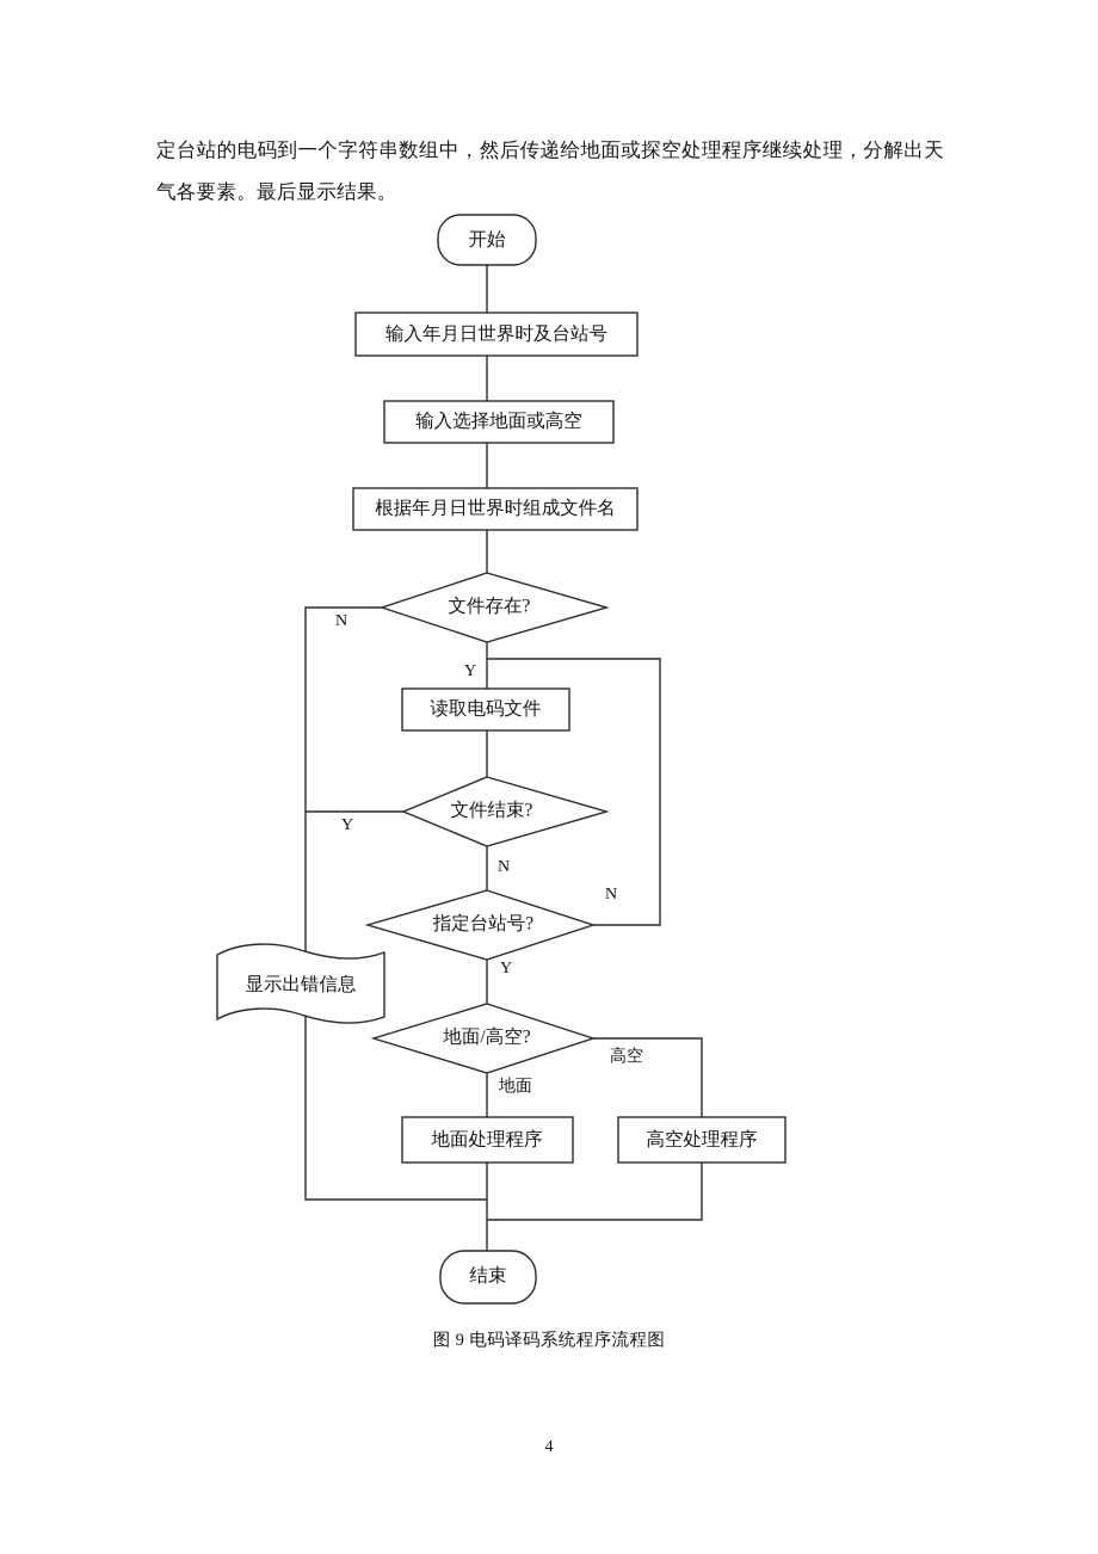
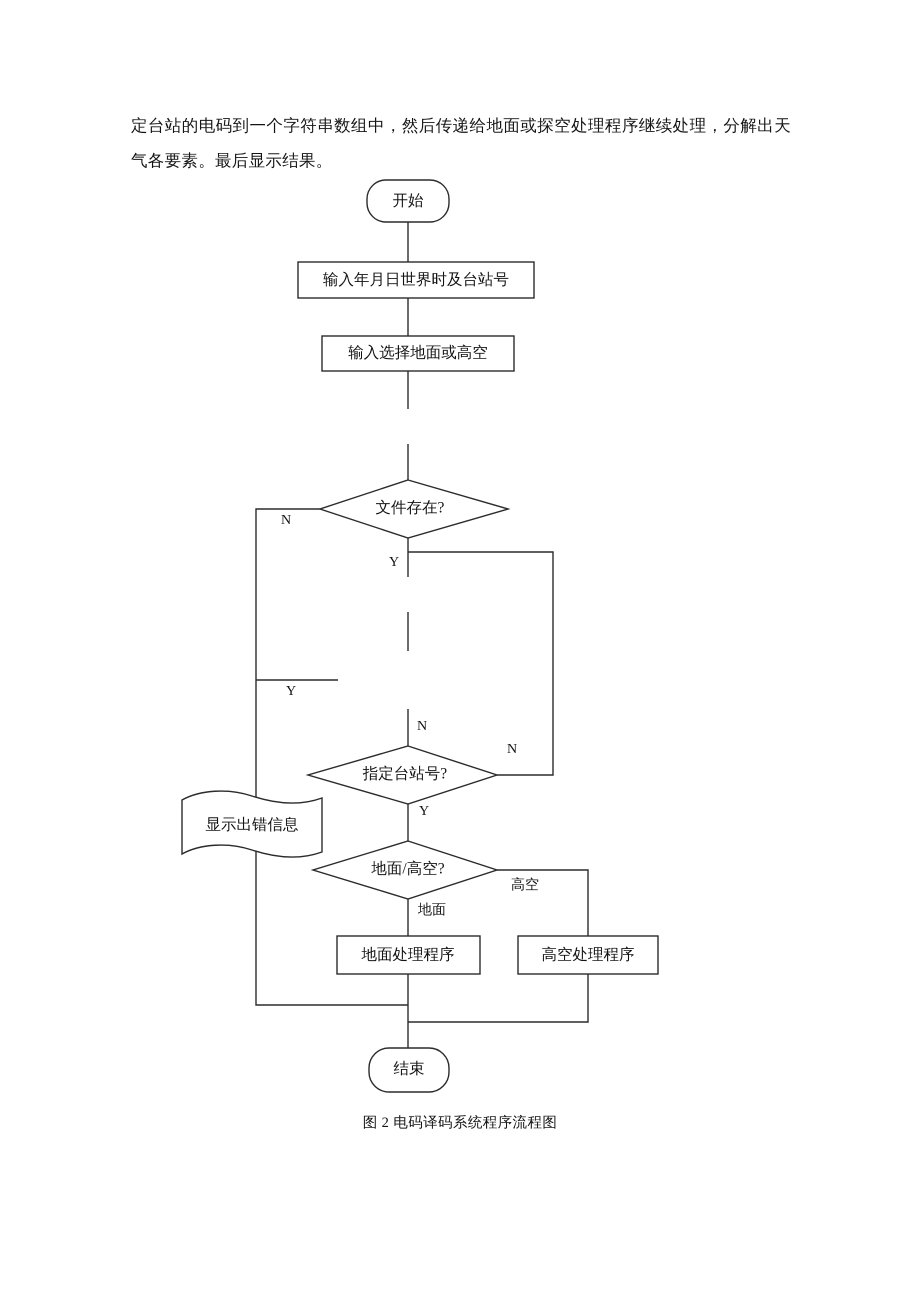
  定台站的电码到一个字符串数组中，然后传递给地面或探空处理程序继续处理，分解出天气各要素。最后显示结果。
  开始
  输入年月日世界时及台站号
  输入选择地面或高空
- 根据年月日世界时组成文件名
  文件存在?
- 读取电码文件
- 文件结束?
  指定台站号?
  显示出错信息
  地面/高空?
  地面处理程序
  高空处理程序
  结束
  N
  Y
  Y
  N
  N
  Y
  高空
  地面
- 图 9 电码译码系统程序流程图
+ 图 2 电码译码系统程序流程图
- 4
